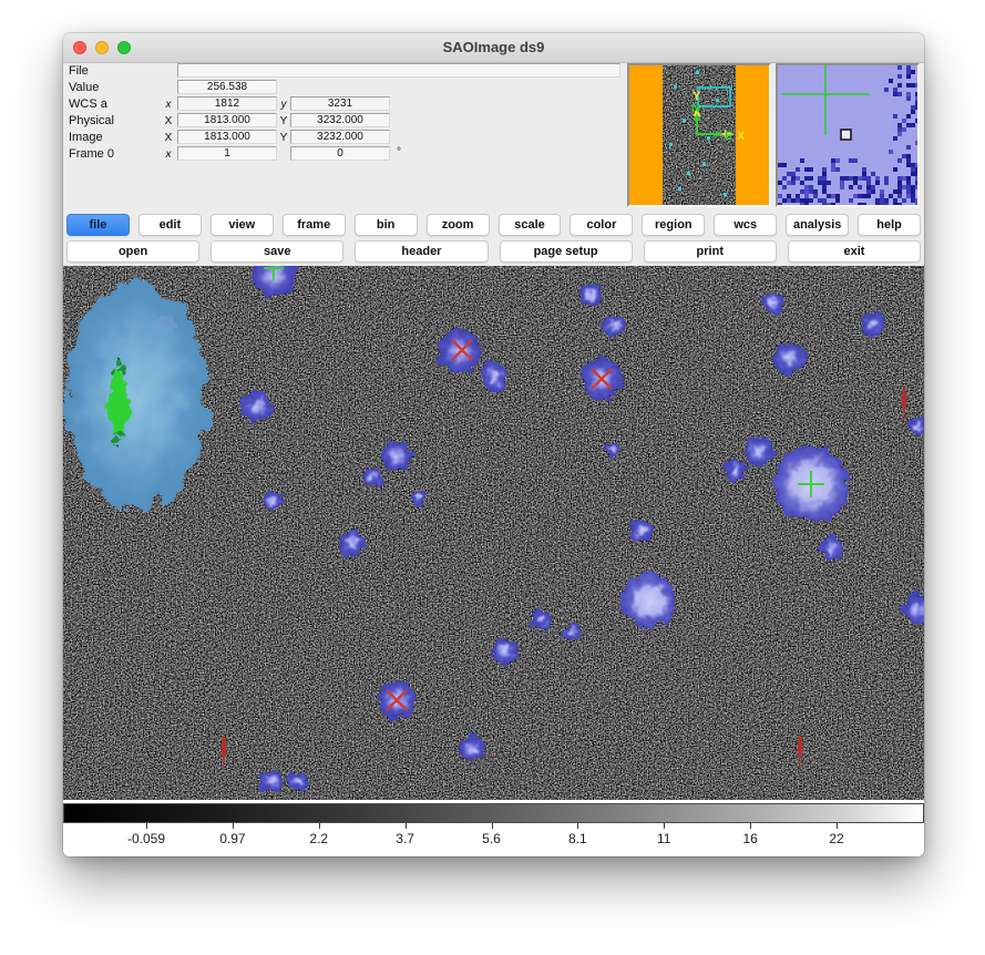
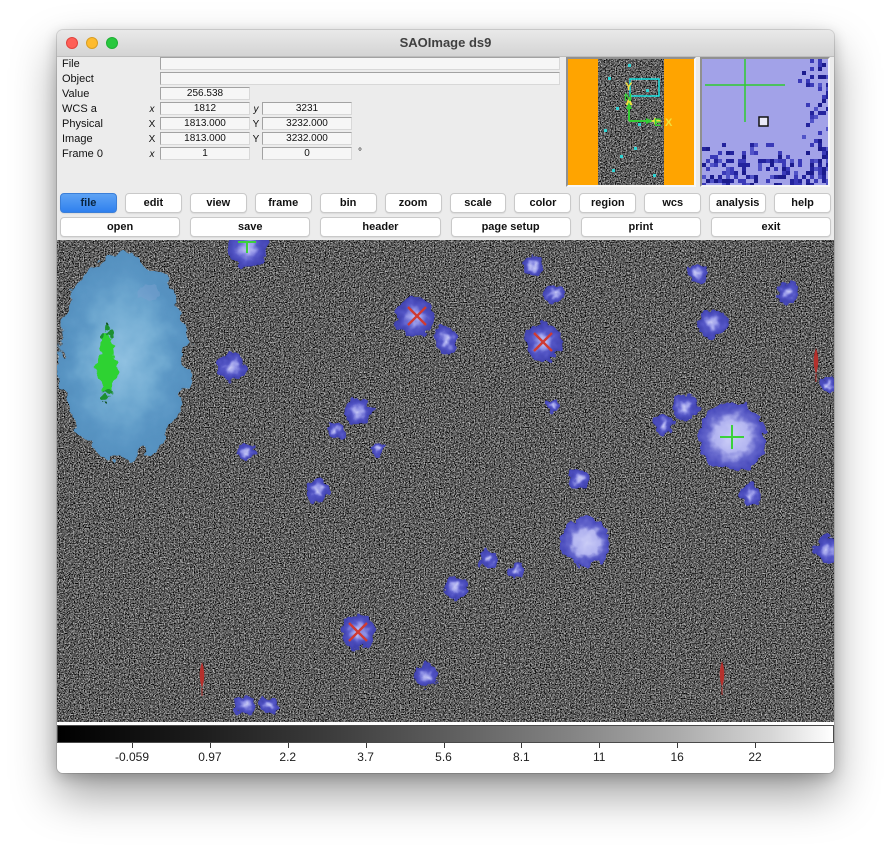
  SAOImage ds9
  File
+ Object
  Value
  256.538
  WCS a
  x
  1812
  y
  3231
  Physical
  X
  1813.000
  Y
  3232.000
  Image
  X
  1813.000
  Y
  3232.000
  Frame 0
  x
  1
  0
  °
  Y
  N
  E
  X
  file
  edit
  view
  frame
  bin
  zoom
  scale
  color
  region
  wcs
  analysis
  help
  open
  save
  header
  page setup
  print
  exit
  -0.059
  0.97
  2.2
  3.7
  5.6
  8.1
  11
  16
  22
